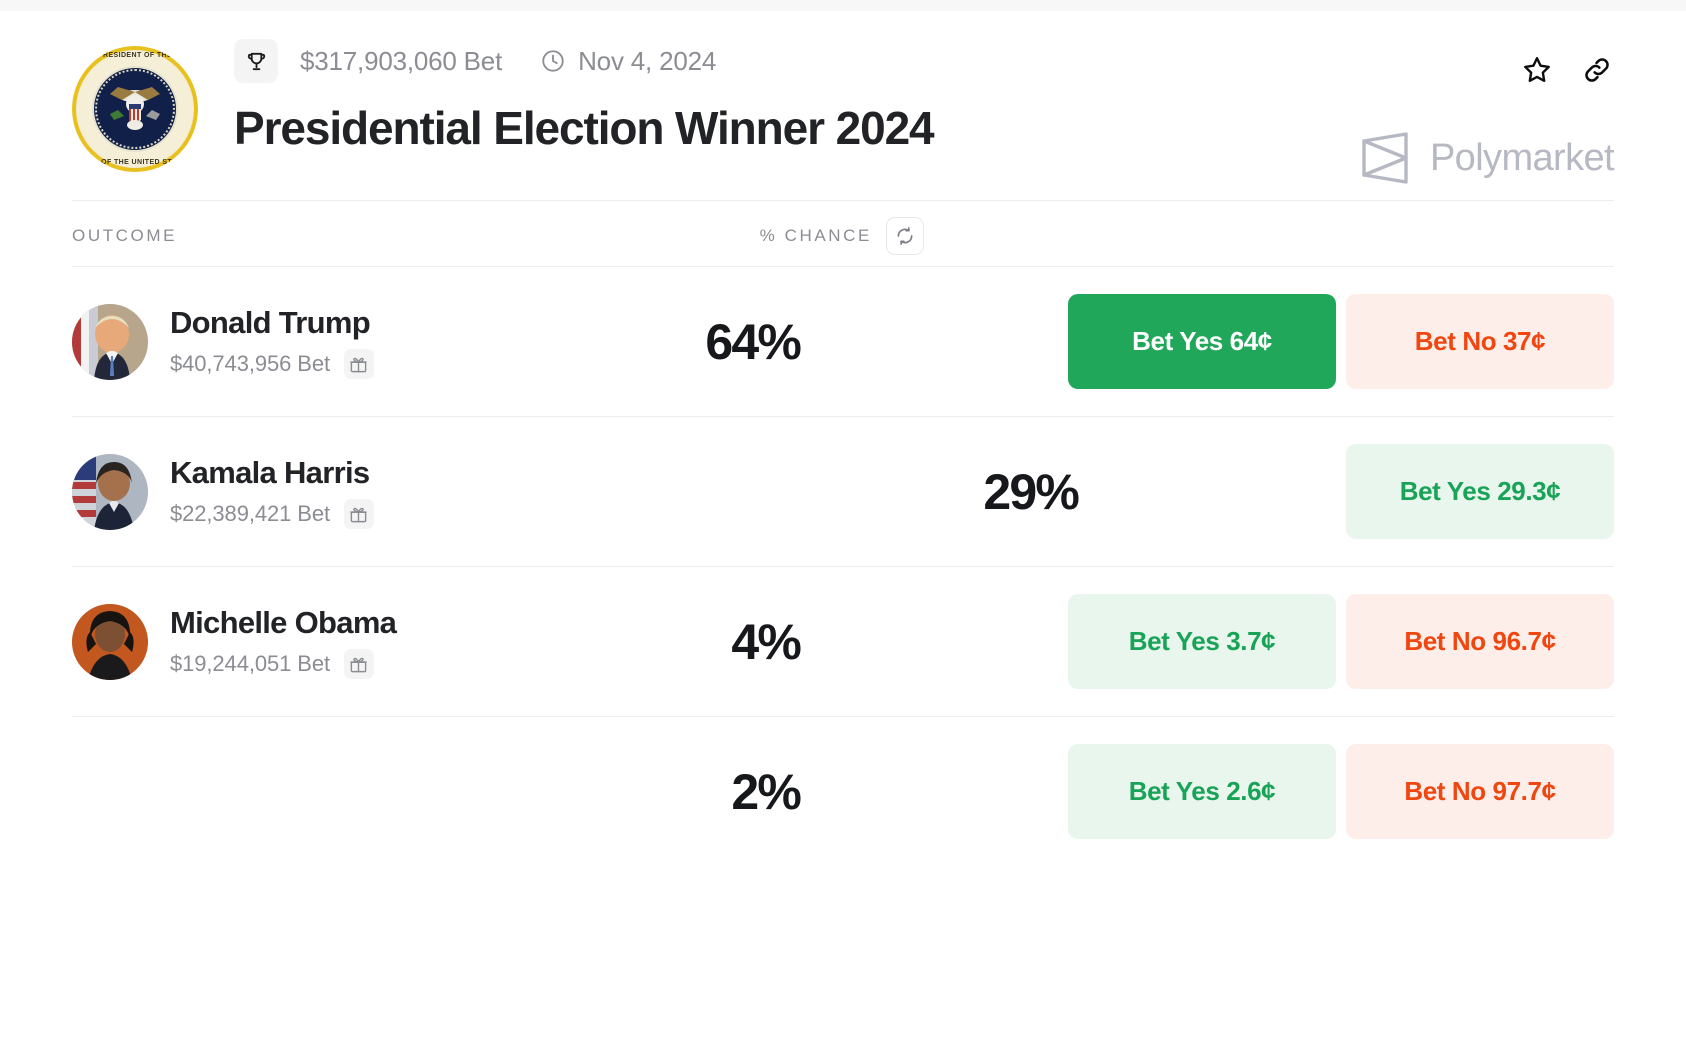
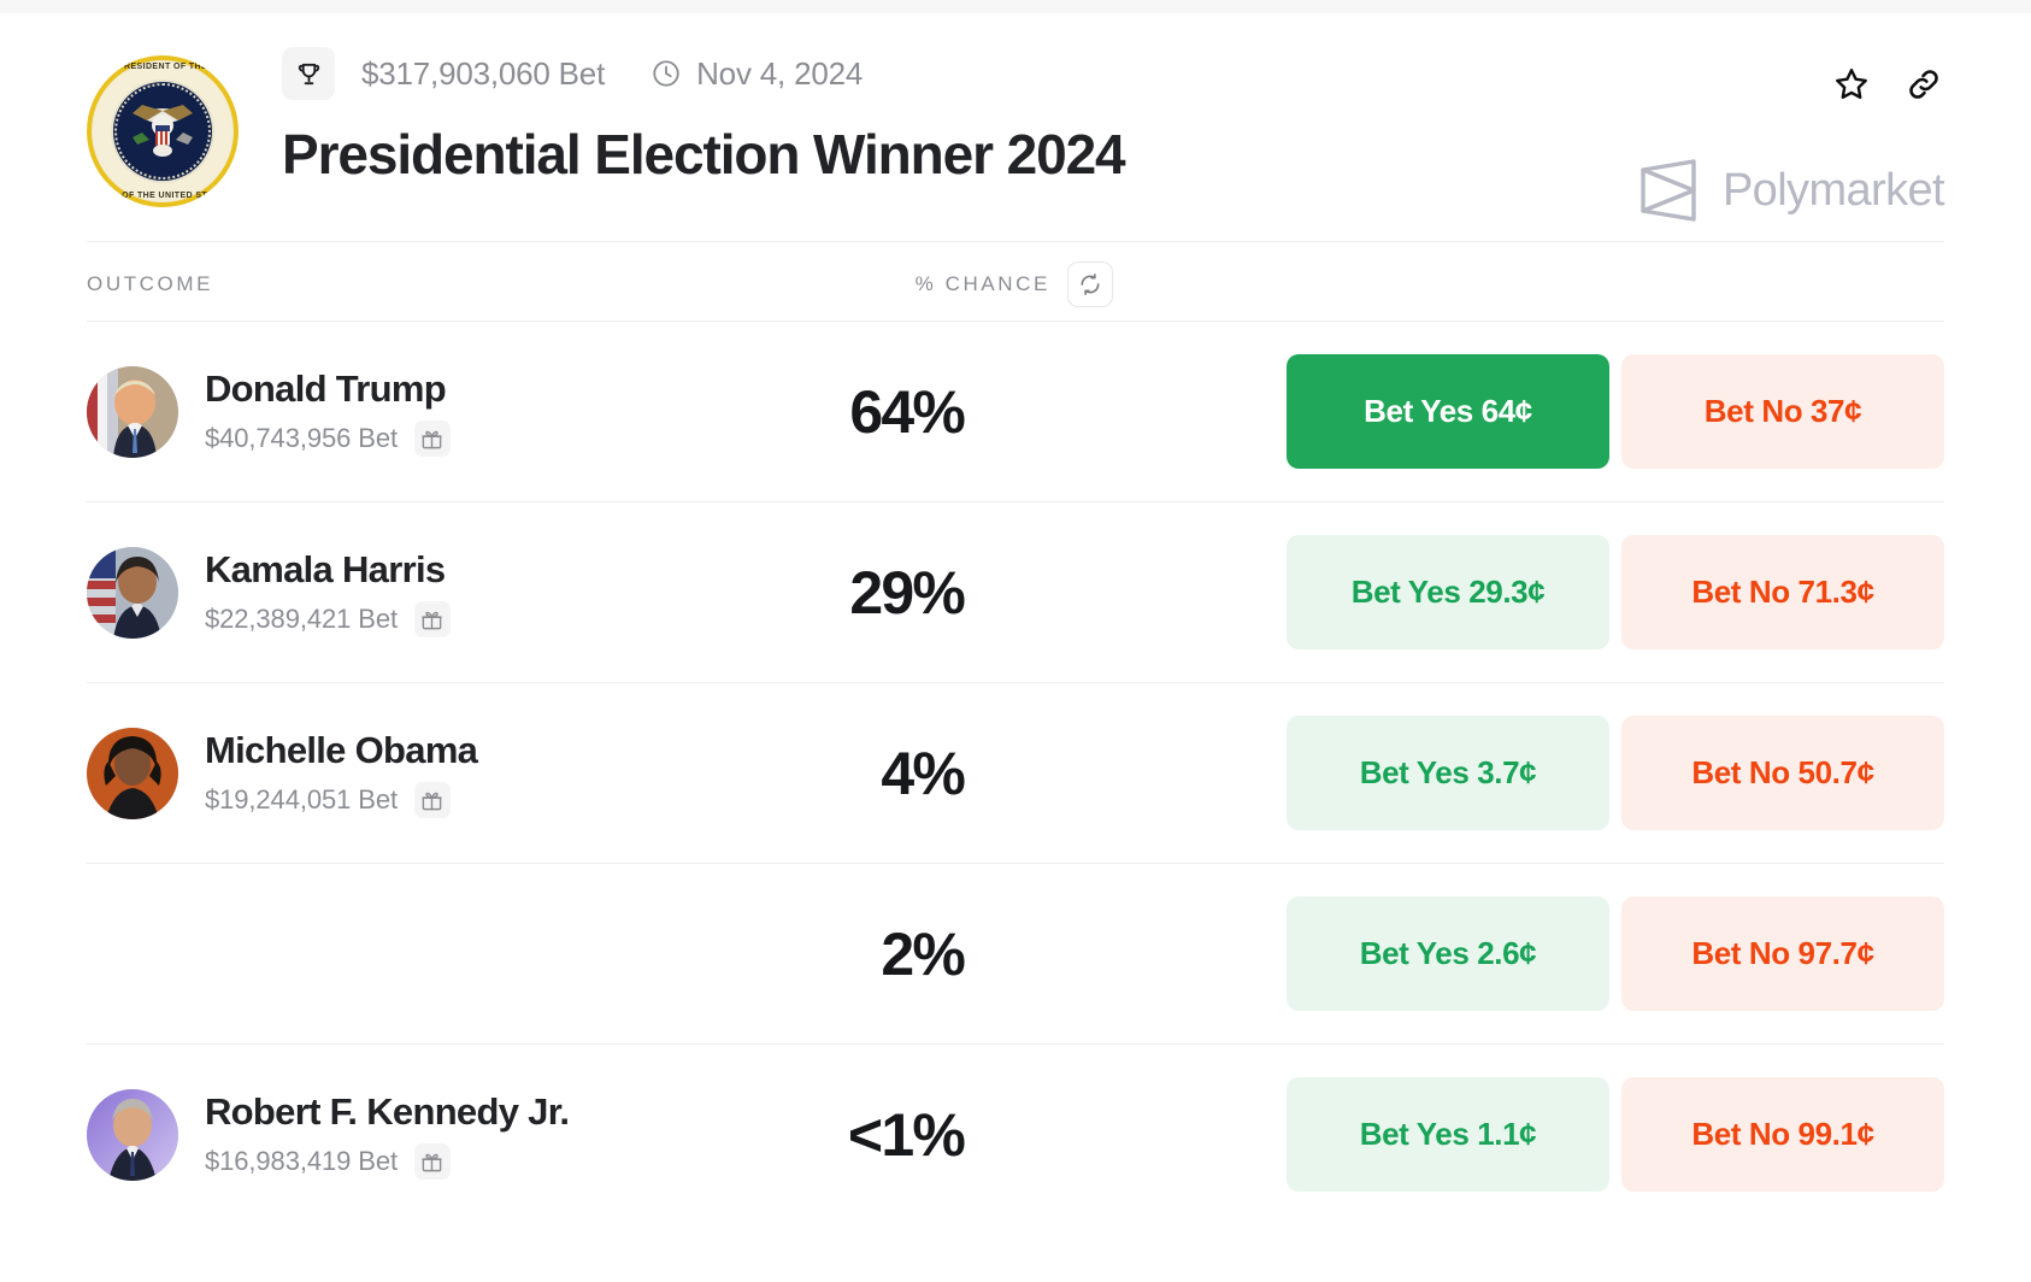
  $317,903,060 Bet
  Nov 4, 2024
  Presidential Election Winner 2024
  Polymarket
  OUTCOME
  % CHANCE
  Donald Trump
  $40,743,956 Bet
  64%
  Bet Yes 64¢
  Bet No 37¢
  Kamala Harris
  $22,389,421 Bet
  29%
  Bet Yes 29.3¢
+ Bet No 71.3¢
  Michelle Obama
  $19,244,051 Bet
  4%
  Bet Yes 3.7¢
- Bet No 96.7¢
+ Bet No 50.7¢
  2%
  Bet Yes 2.6¢
  Bet No 97.7¢
+ Robert F. Kennedy Jr.
+ $16,983,419 Bet
+ <1%
+ Bet Yes 1.1¢
+ Bet No 99.1¢
